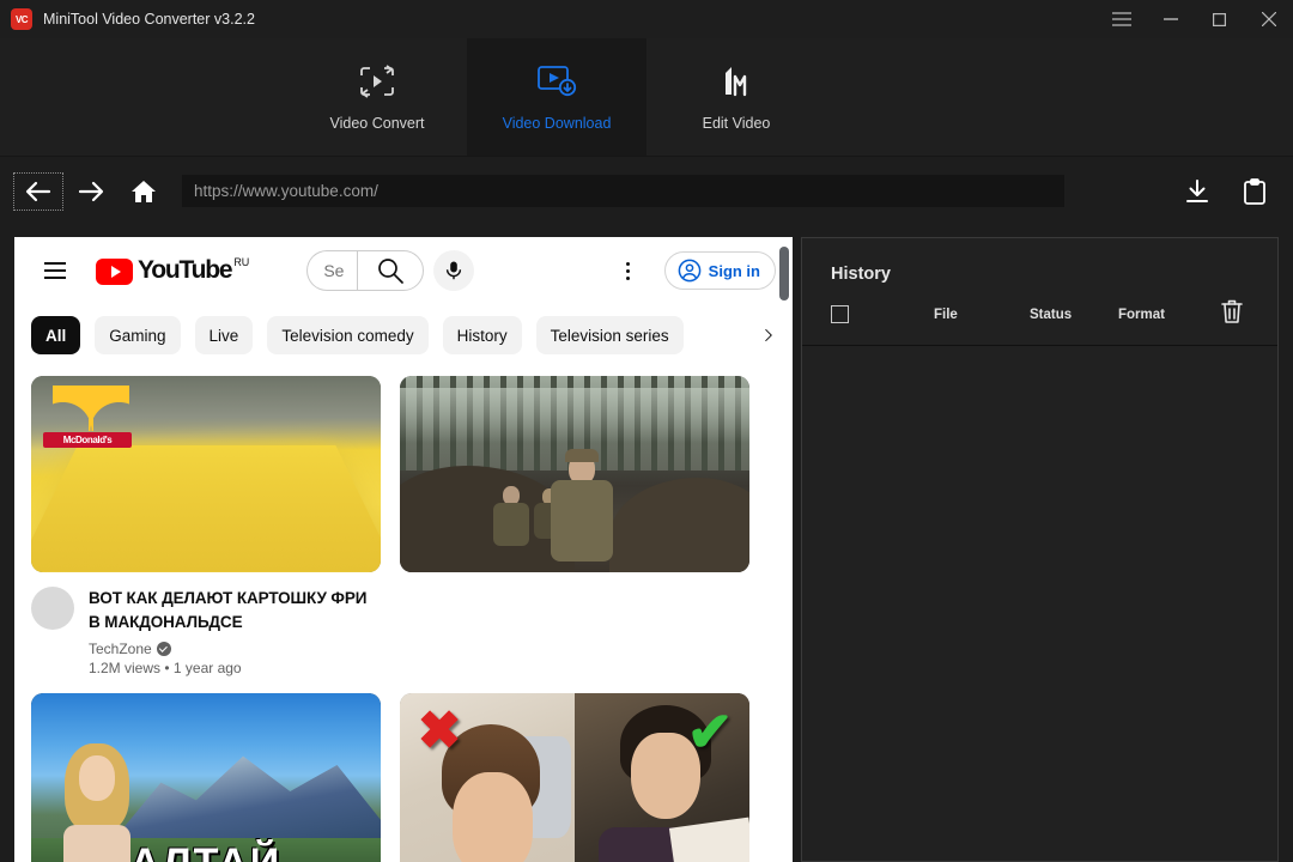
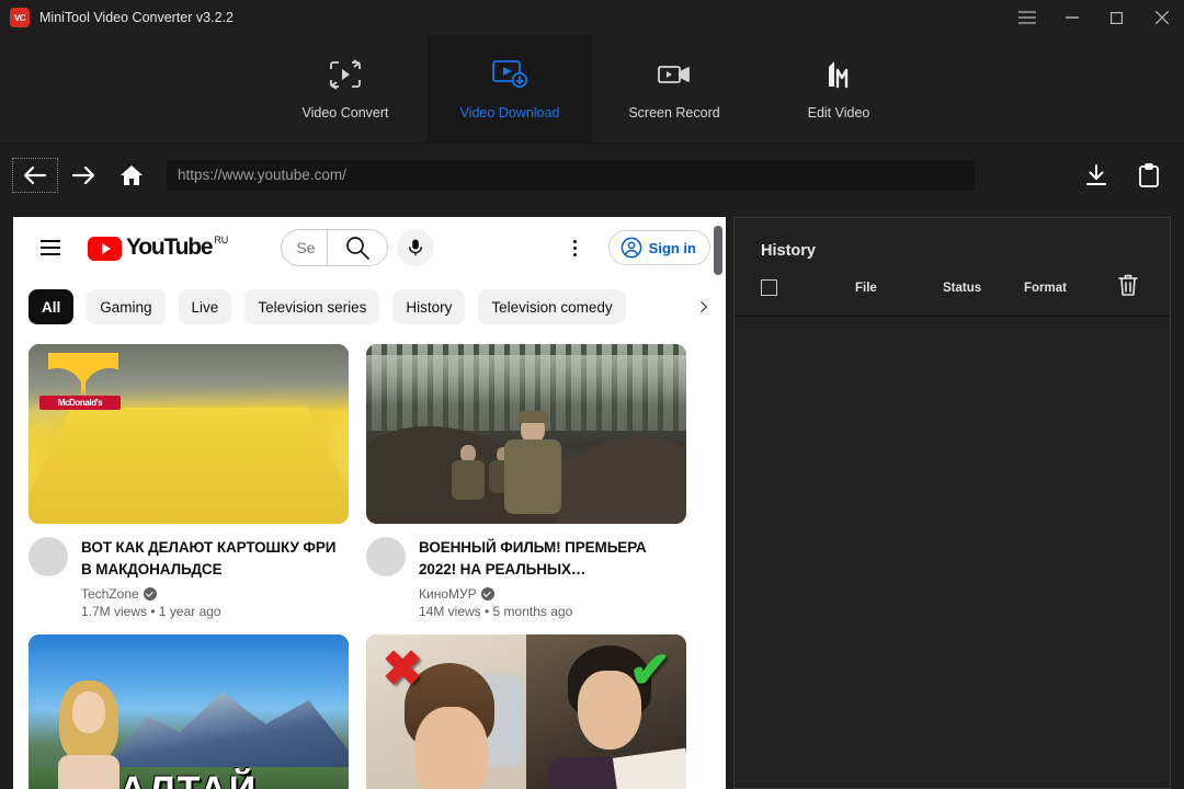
  VC
  MiniTool Video Converter v3.2.2
  Video Convert
  Video Download
+ Screen Record
  Edit Video
  https://www.youtube.com/
  YouTube
  RU
  Se
  Sign in
  All
  Gaming
  Live
- Television comedy
+ Television series
  History
- Television series
+ Television comedy
  McDonald's
  ВОТ КАК ДЕЛАЮТ КАРТОШКУ ФРИ В МАКДОНАЛЬДСЕ
  TechZone
- 1.2M views • 1 year ago
+ 1.7M views • 1 year ago
+ ВОЕННЫЙ ФИЛЬМ! ПРЕМЬЕРА 2022! НА РЕАЛЬНЫХ…
+ КиноМУР
+ 14M views • 5 months ago
  ✖
  ✔
  History
  File
  Status
  Format
